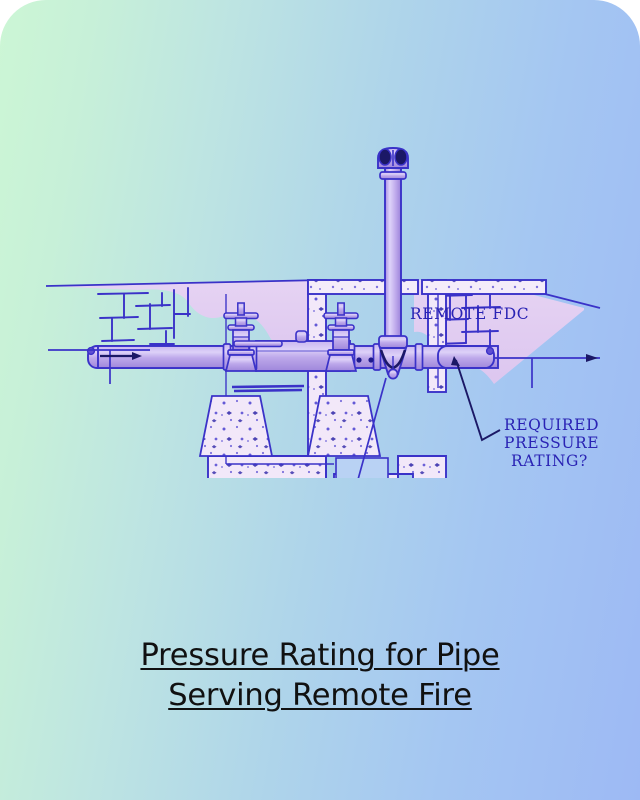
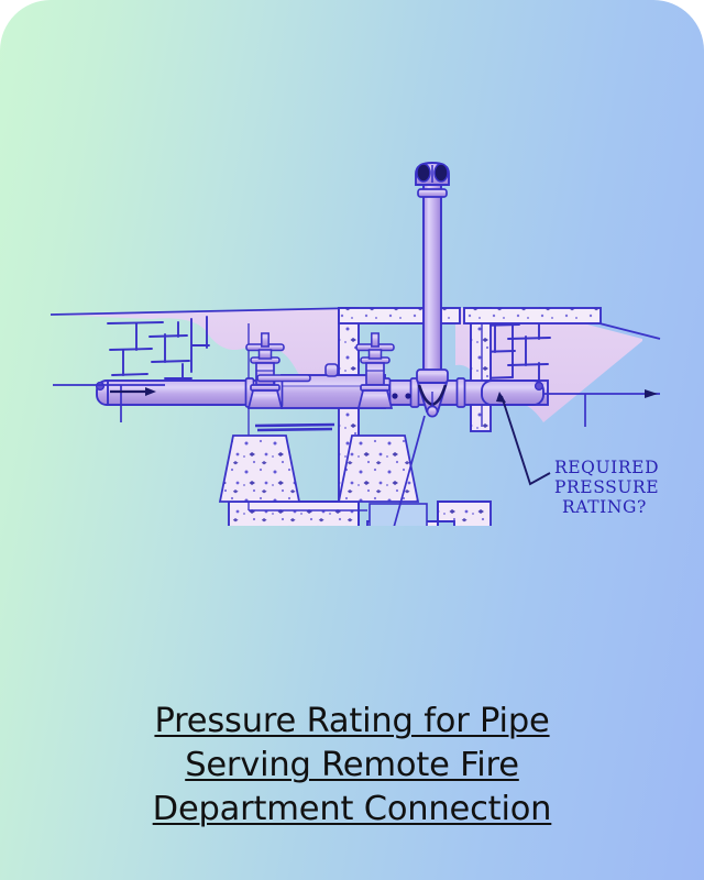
- REMOTE FDC
  REQUIRED
  PRESSURE
  RATING?
  Pressure Rating for Pipe
  Serving Remote Fire
+ Department Connection
